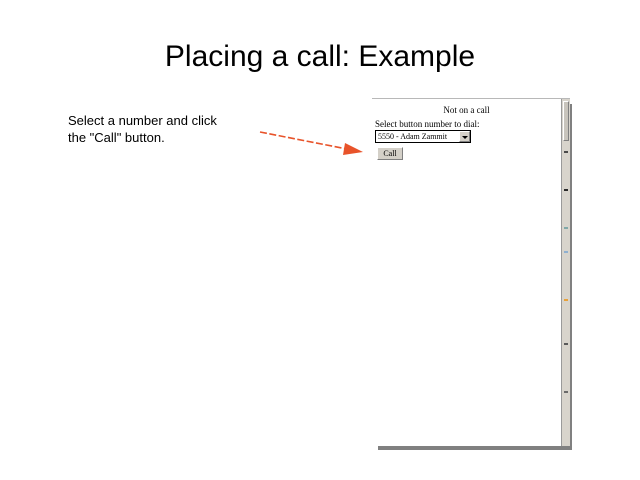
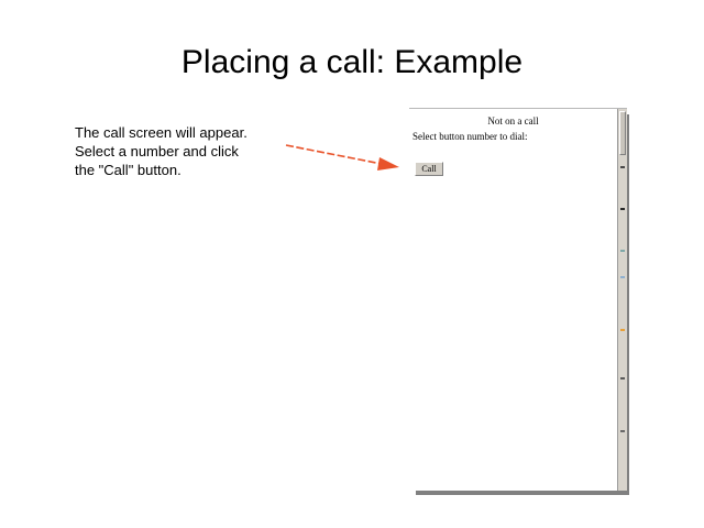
  Placing a call: Example
+ The call screen will appear.
  Select a number and click
  the "Call" button.
  Not on a call
  Select button number to dial:
- 5550 - Adam Zammit
  Call
